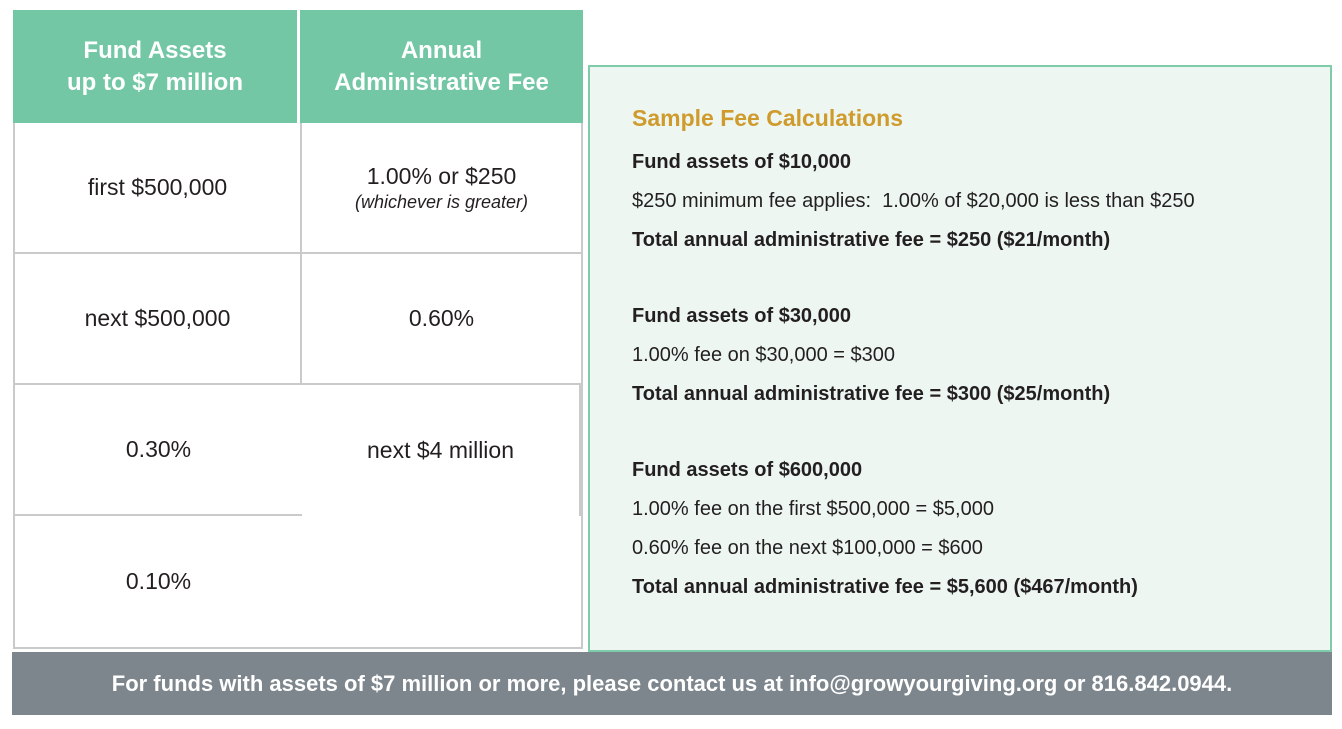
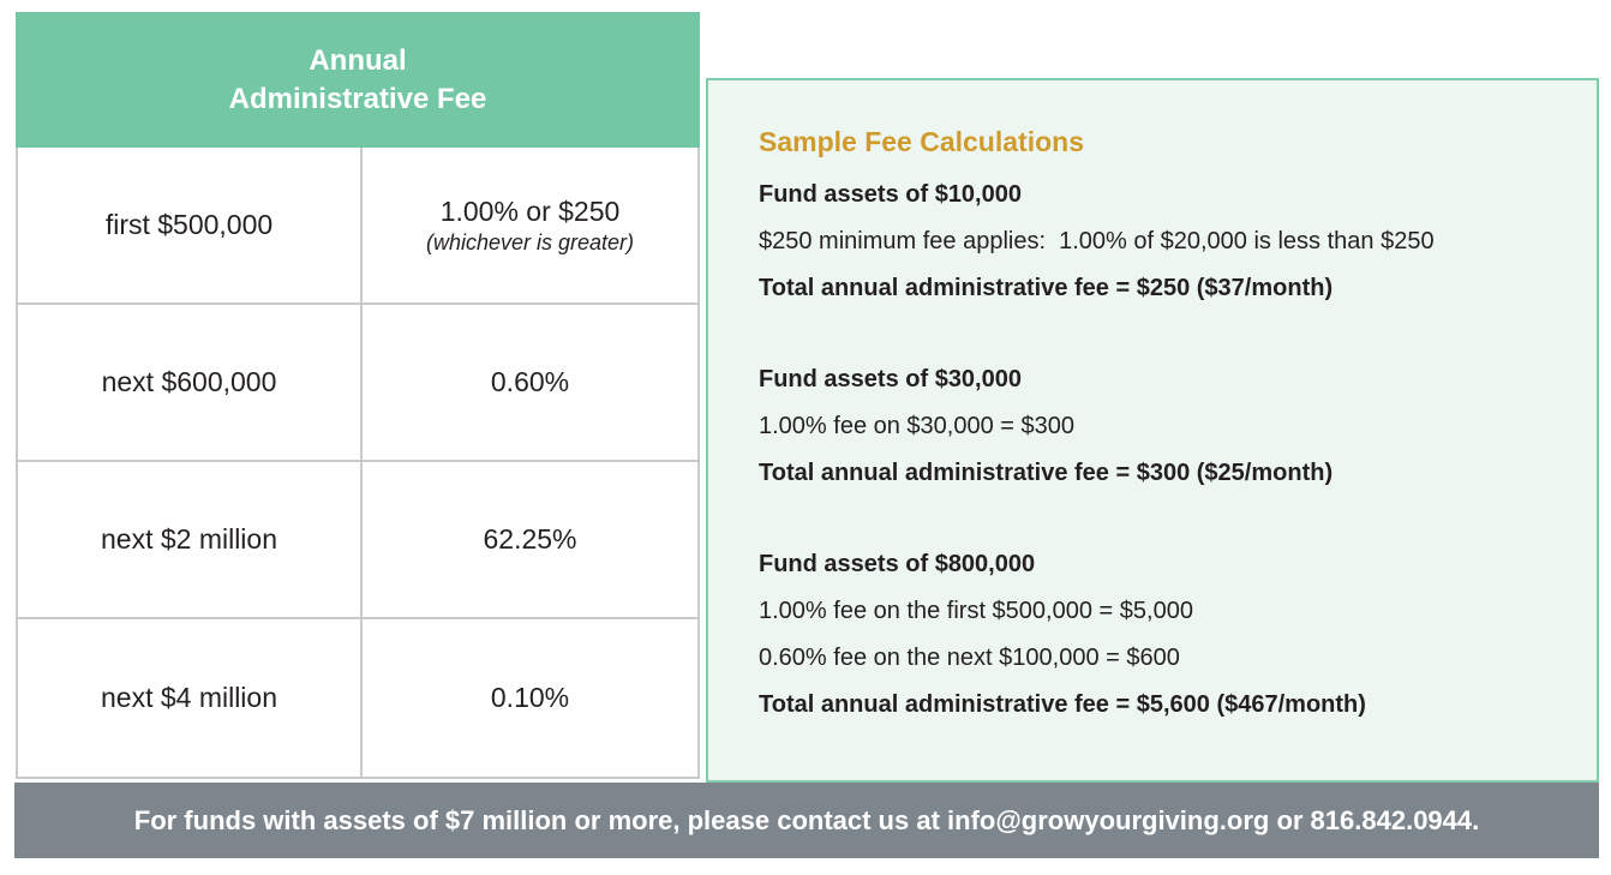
- Fund Assets
- up to $7 million
  Annual
  Administrative Fee
  first $500,000
  1.00% or $250
  (whichever is greater)
- next $500,000
+ next $600,000
  0.60%
+ next $2 million
- 0.30%
+ 62.25%
  next $4 million
  0.10%
  Sample Fee Calculations
  Fund assets of $10,000
  $250 minimum fee applies: 1.00% of $20,000 is less than $250
- Total annual administrative fee = $250 ($21/month)
+ Total annual administrative fee = $250 ($37/month)
  Fund assets of $30,000
  1.00% fee on $30,000 = $300
  Total annual administrative fee = $300 ($25/month)
- Fund assets of $600,000
+ Fund assets of $800,000
  1.00% fee on the first $500,000 = $5,000
  0.60% fee on the next $100,000 = $600
  Total annual administrative fee = $5,600 ($467/month)
  For funds with assets of $7 million or more, please contact us at info@growyourgiving.org or 816.842.0944.
